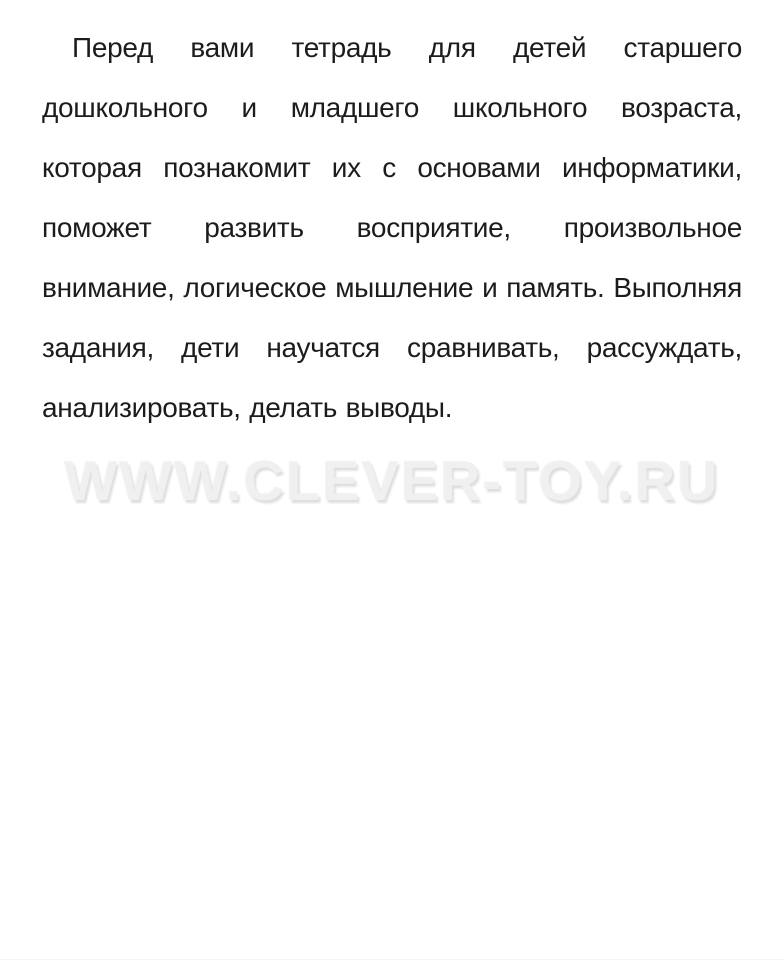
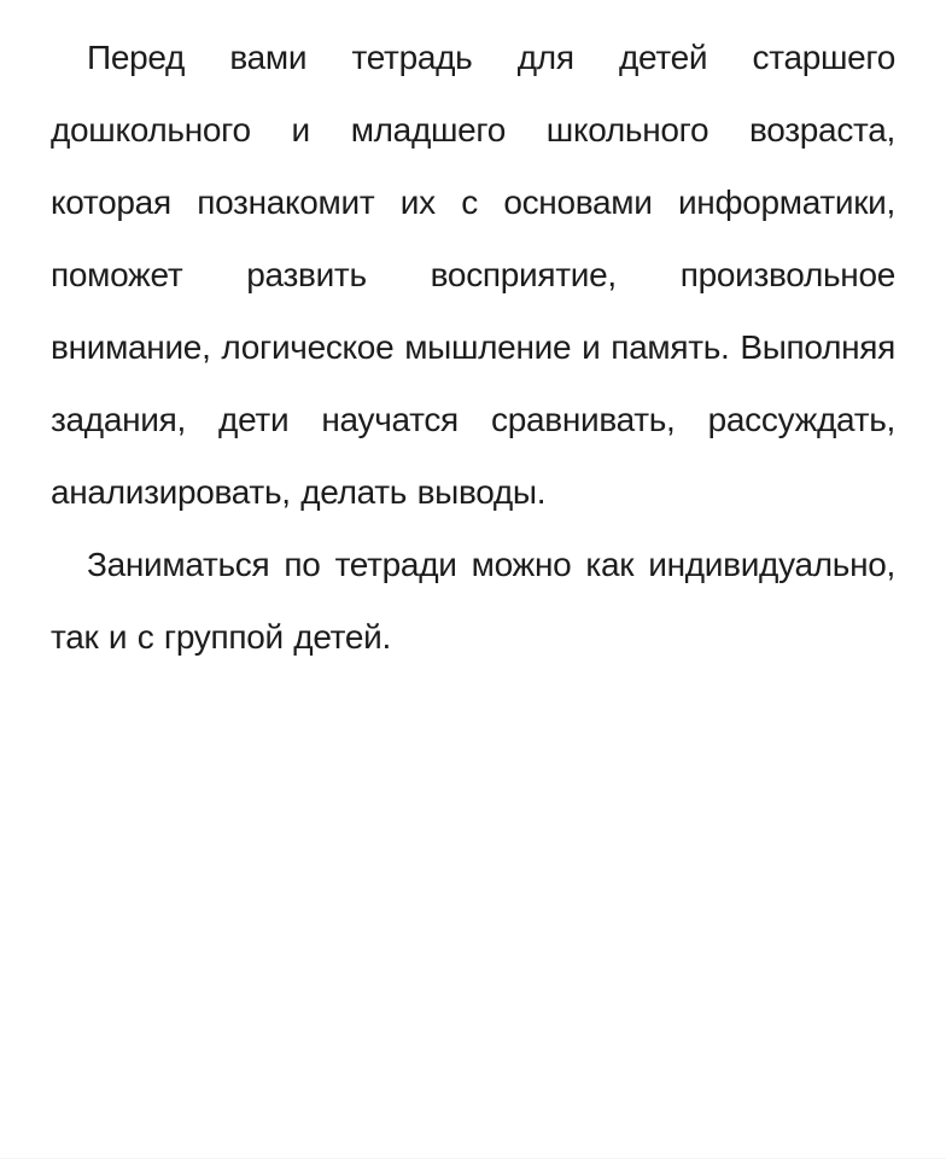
- WWW.CLEVER-TOY.RU
  Перед вами тетрадь для детей старшего дошкольного и младшего школьного возраста, которая познакомит их с основами информатики, поможет развить восприятие, произвольное внимание, логическое мышление и память. Выполняя задания, дети научатся сравнивать, рассуждать, анализировать, делать выводы.
+ Заниматься по тетради можно как индивидуально, так и с группой детей.
